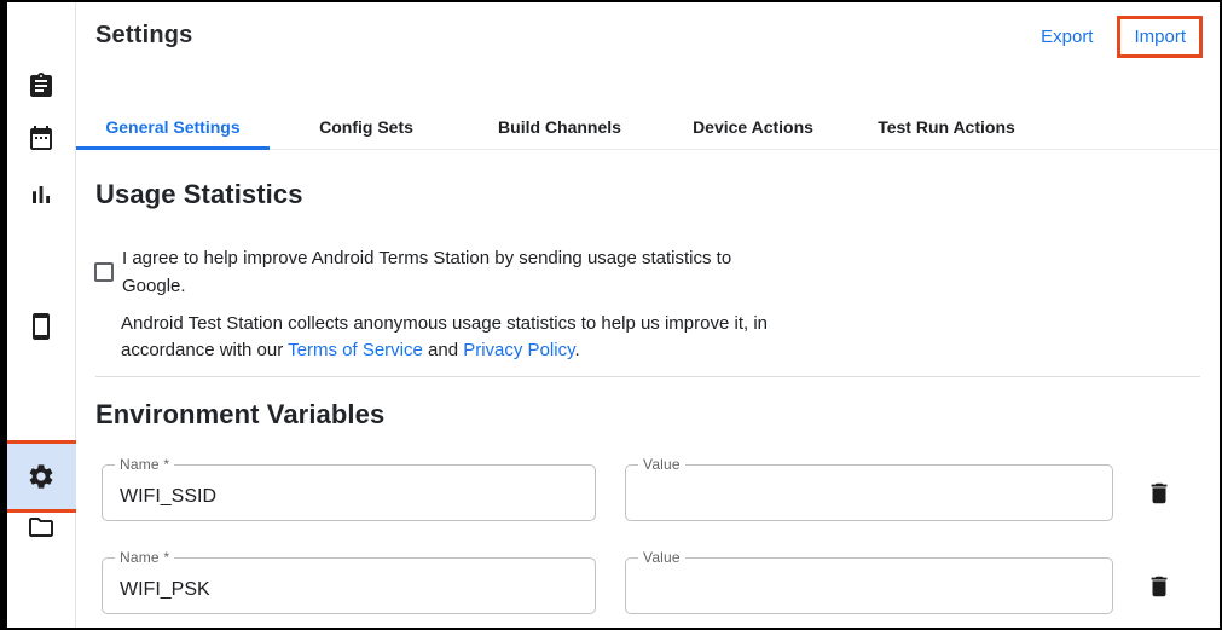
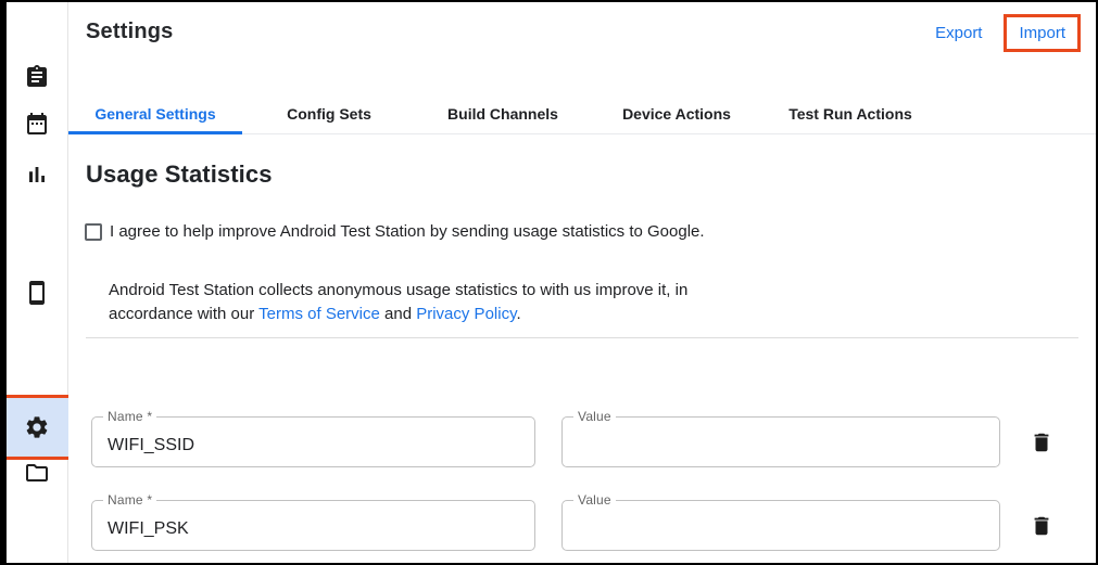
  Settings
  Export
  Import
  General Settings
  Config Sets
  Build Channels
  Device Actions
  Test Run Actions
  Usage Statistics
- I agree to help improve Android Terms Station by sending usage statistics to Google.
+ I agree to help improve Android Test Station by sending usage statistics to Google.
- Android Test Station collects anonymous usage statistics to help us improve it, in accordance with our Terms of Service and Privacy Policy.
+ Android Test Station collects anonymous usage statistics to with us improve it, in accordance with our Terms of Service and Privacy Policy.
- Environment Variables
  Name *
  WIFI_SSID
  Value
  Name *
  WIFI_PSK
  Value
